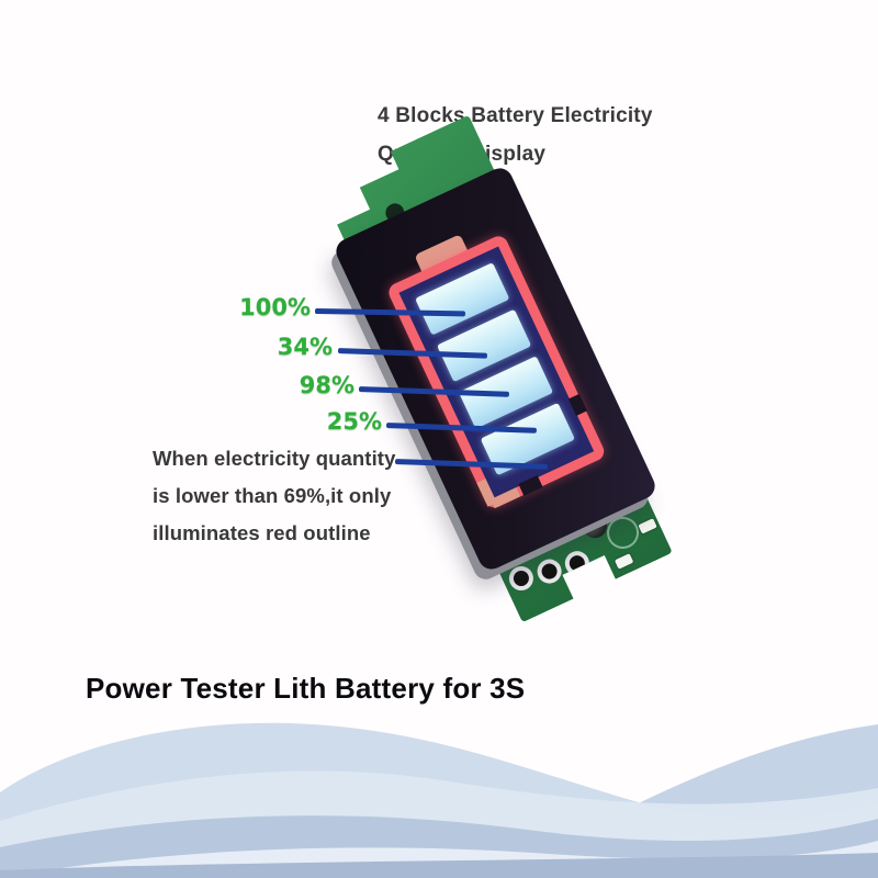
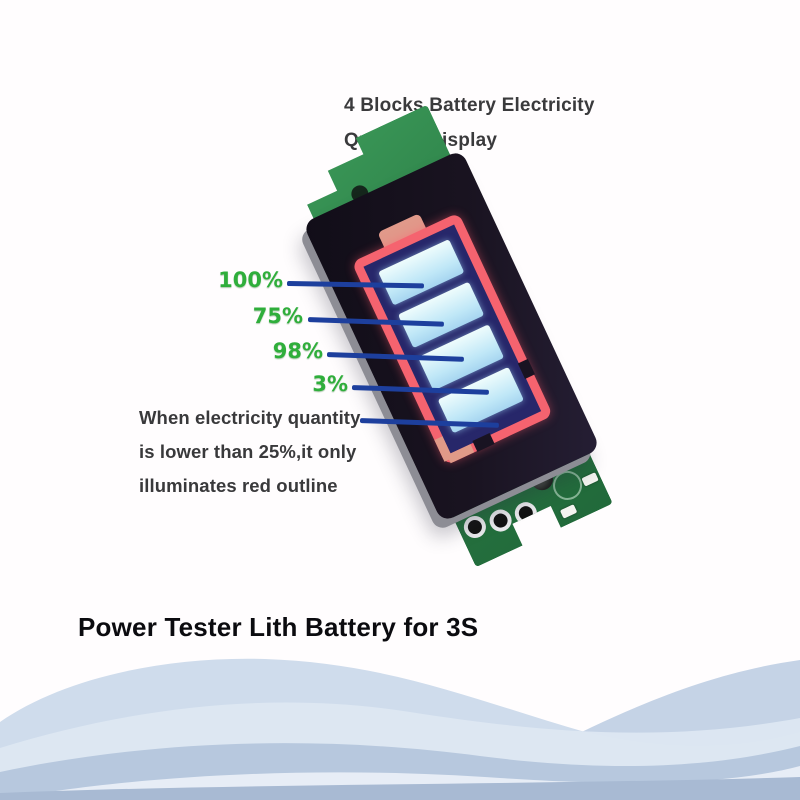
  4 Blocks Battery Electricity
  100%
- 34%
+ 75%
  98%
- 25%
+ 3%
  When electricity quantity
- is lower than 69%,it only
+ is lower than 25%,it only
  illuminates red outline
  Power Tester Lith Battery for 3S
